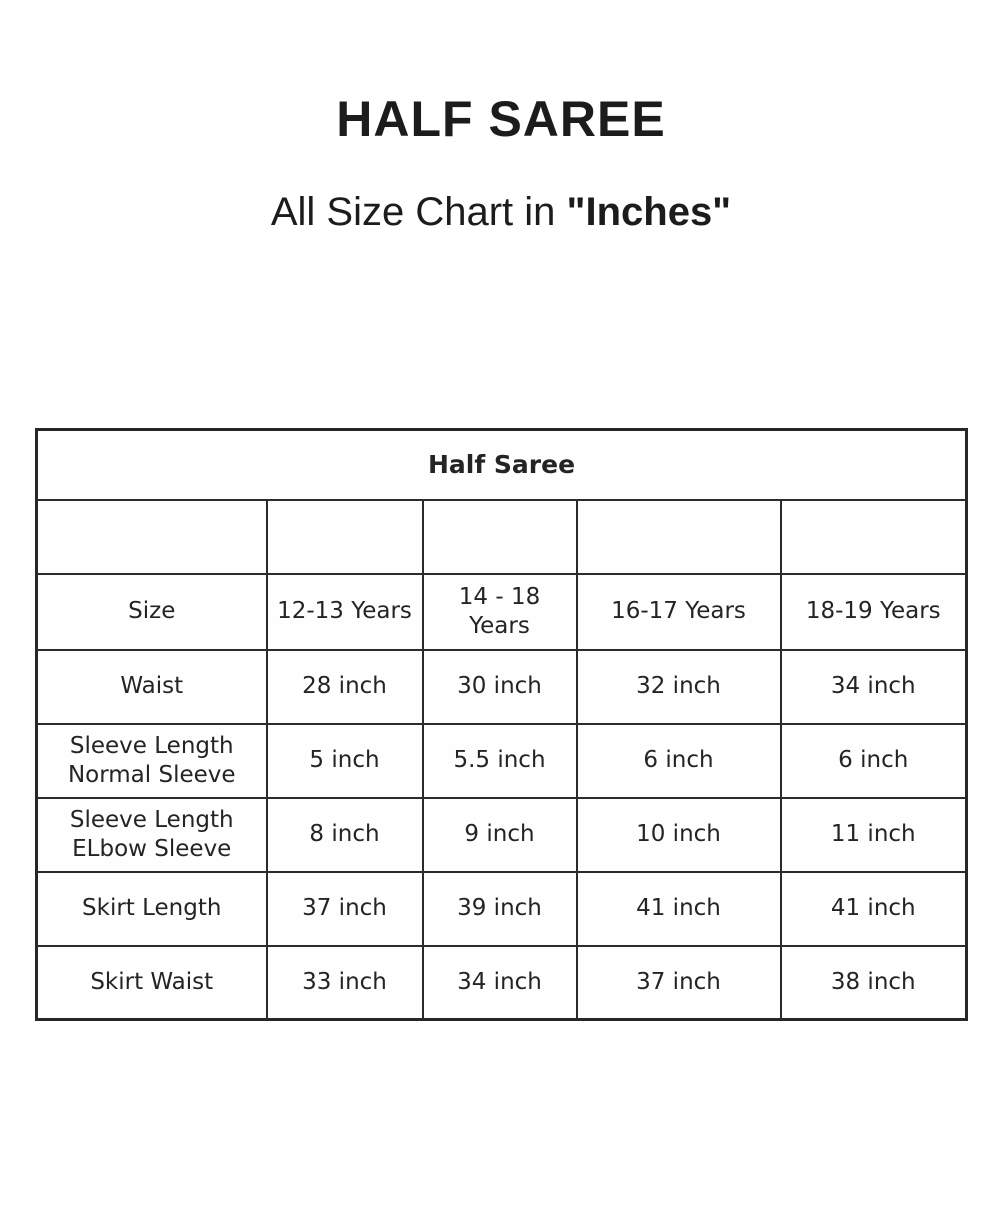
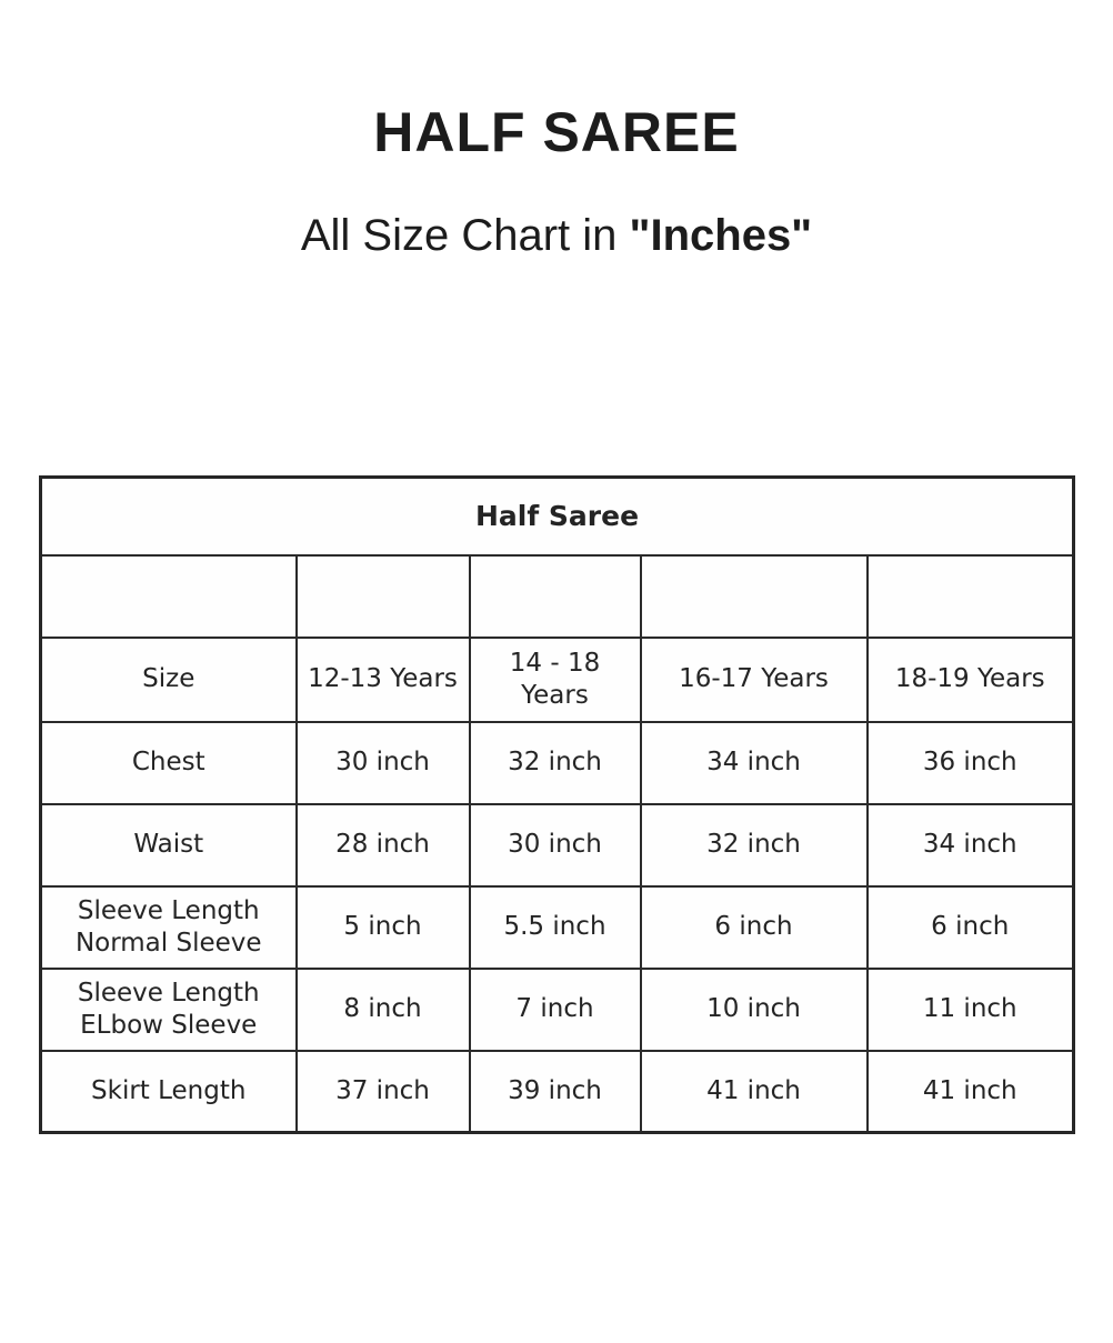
  HALF SAREE
  All Size Chart in "Inches"
  Half Saree
  Size	12-13 Years	14 - 18 Years	16-17 Years	18-19 Years
+ Chest	30 inch	32 inch	34 inch	36 inch
  Waist	28 inch	30 inch	32 inch	34 inch
  Sleeve Length Normal Sleeve	5 inch	5.5 inch	6 inch	6 inch
- Sleeve Length ELbow Sleeve	8 inch	9 inch	10 inch	11 inch
+ Sleeve Length ELbow Sleeve	8 inch	7 inch	10 inch	11 inch
  Skirt Length	37 inch	39 inch	41 inch	41 inch
- Skirt Waist	33 inch	34 inch	37 inch	38 inch
